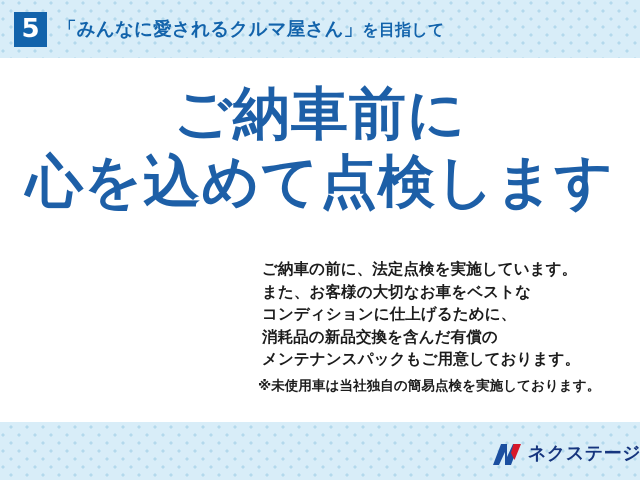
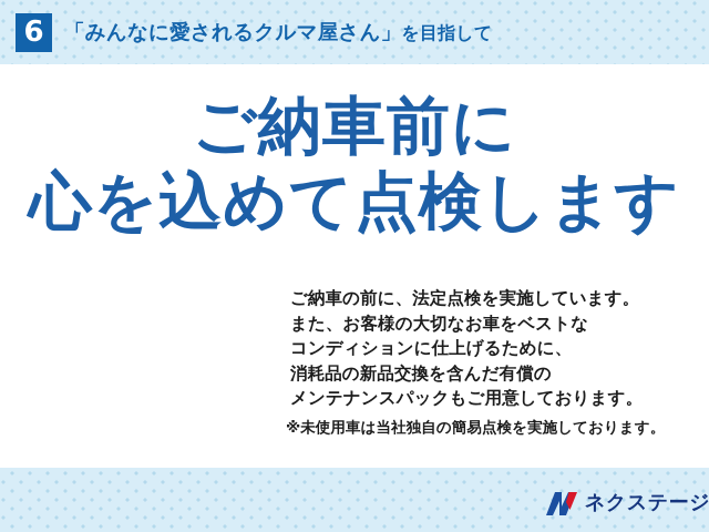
- 5
+ 6
  「みんなに愛されるクルマ屋さん」
  を目指して
  ご納車前に
  心を込めて点検します
  ご納車の前に、法定点検を実施しています。
  また、お客様の大切なお車をベストな
  コンディションに仕上げるために、
  消耗品の新品交換を含んだ有償の
  メンテナンスパックもご用意しております。
  ※未使用車は当社独自の簡易点検を実施しております。
  ネクステージ
